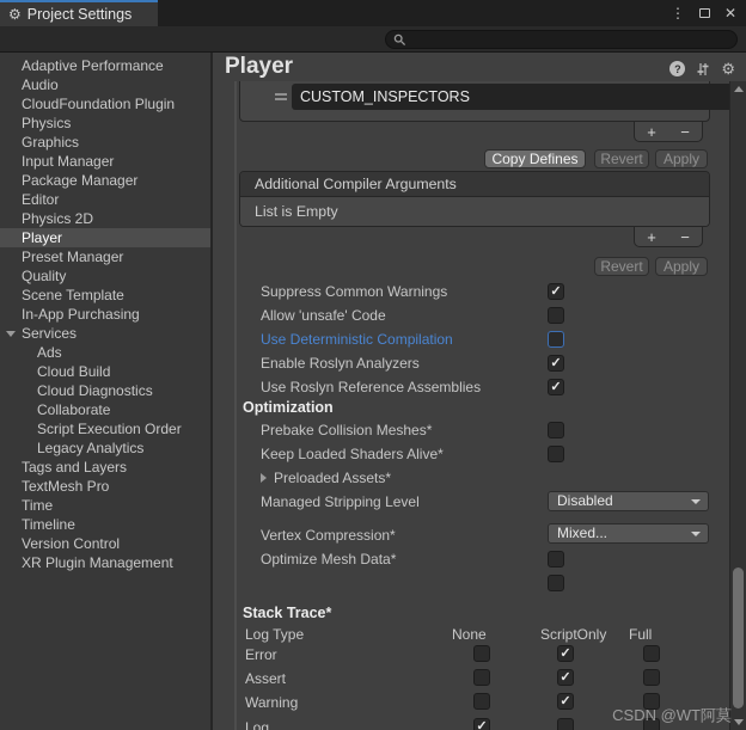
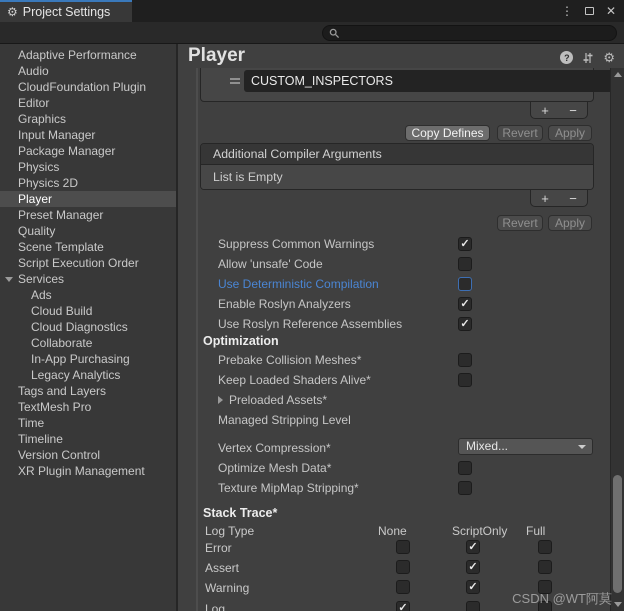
  ⚙
  Project Settings
  ⋮
  ✕
  Adaptive Performance
  Audio
  CloudFoundation Plugin
- Physics
+ Editor
  Graphics
  Input Manager
  Package Manager
- Editor
+ Physics
  Physics 2D
  Player
  Preset Manager
  Quality
  Scene Template
- In-App Purchasing
+ Script Execution Order
  Services
  Ads
  Cloud Build
  Cloud Diagnostics
  Collaborate
- Script Execution Order
+ In-App Purchasing
  Legacy Analytics
  Tags and Layers
  TextMesh Pro
  Time
  Timeline
  Version Control
  XR Plugin Management
  Player
  ?
  ⚙
  CUSTOM_INSPECTORS
  +
  −
  Copy Defines
  Revert
  Apply
  Additional Compiler Arguments
  List is Empty
  +
  −
  Revert
  Apply
  Suppress Common Warnings
  Allow 'unsafe' Code
  Use Deterministic Compilation
  Enable Roslyn Analyzers
  Use Roslyn Reference Assemblies
  Optimization
  Prebake Collision Meshes*
  Keep Loaded Shaders Alive*
  Preloaded Assets*
  Managed Stripping Level
- Disabled
  Vertex Compression*
  Mixed...
  Optimize Mesh Data*
+ Texture MipMap Stripping*
  Stack Trace*
  Log Type
  None
  ScriptOnly
  Full
  Error
  Assert
  Warning
  Log
  CSDN @WT阿莫
